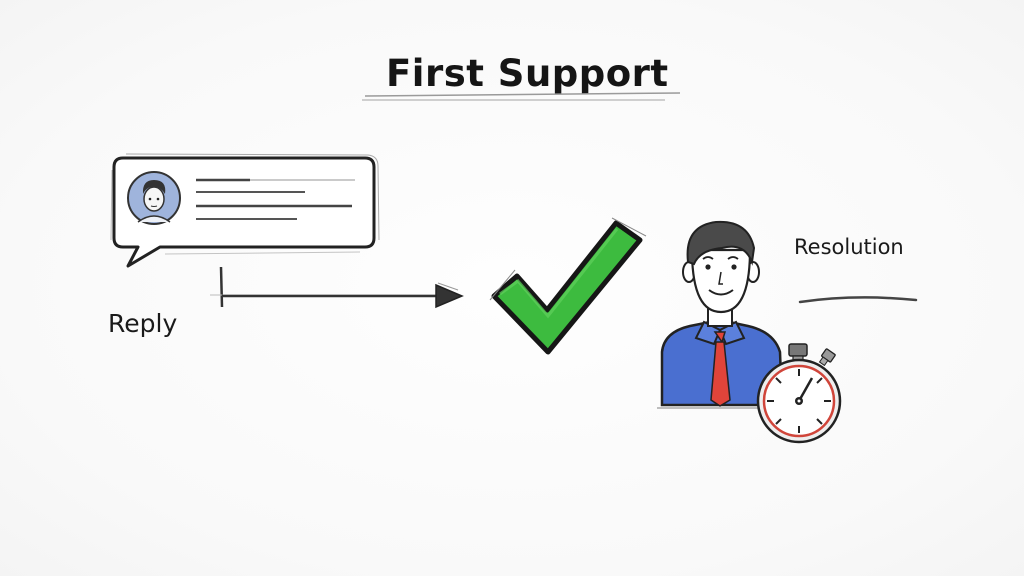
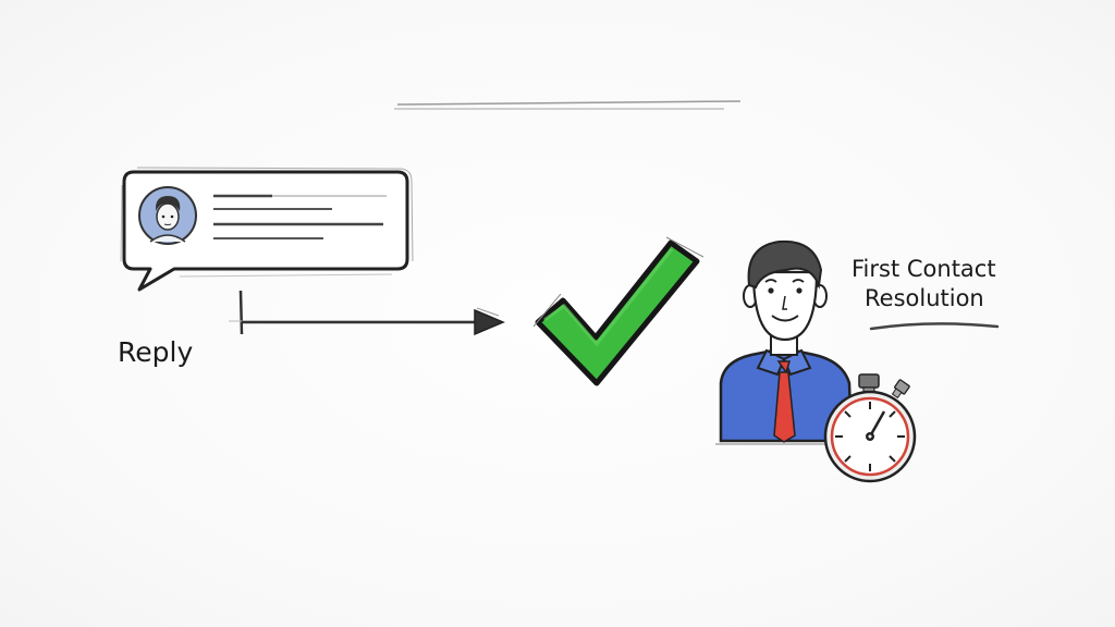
- First Support
  Reply
+ First Contact
  Resolution
